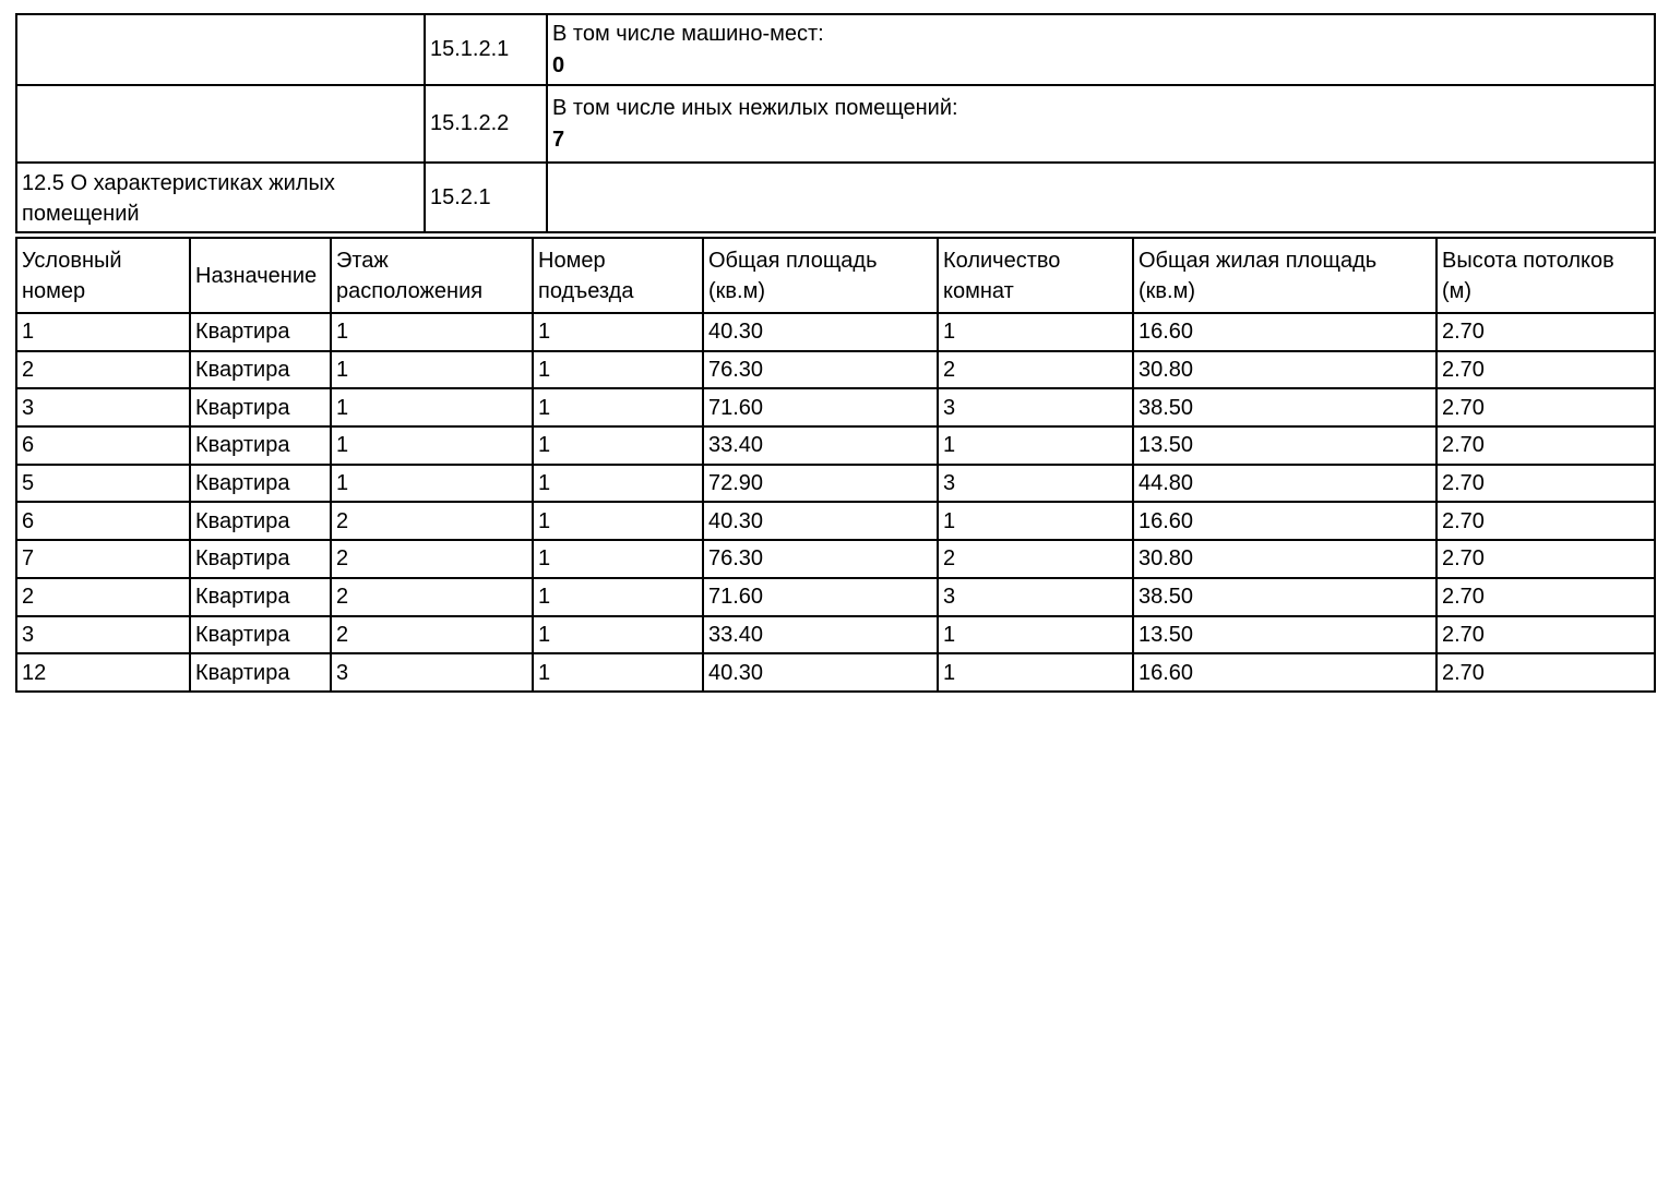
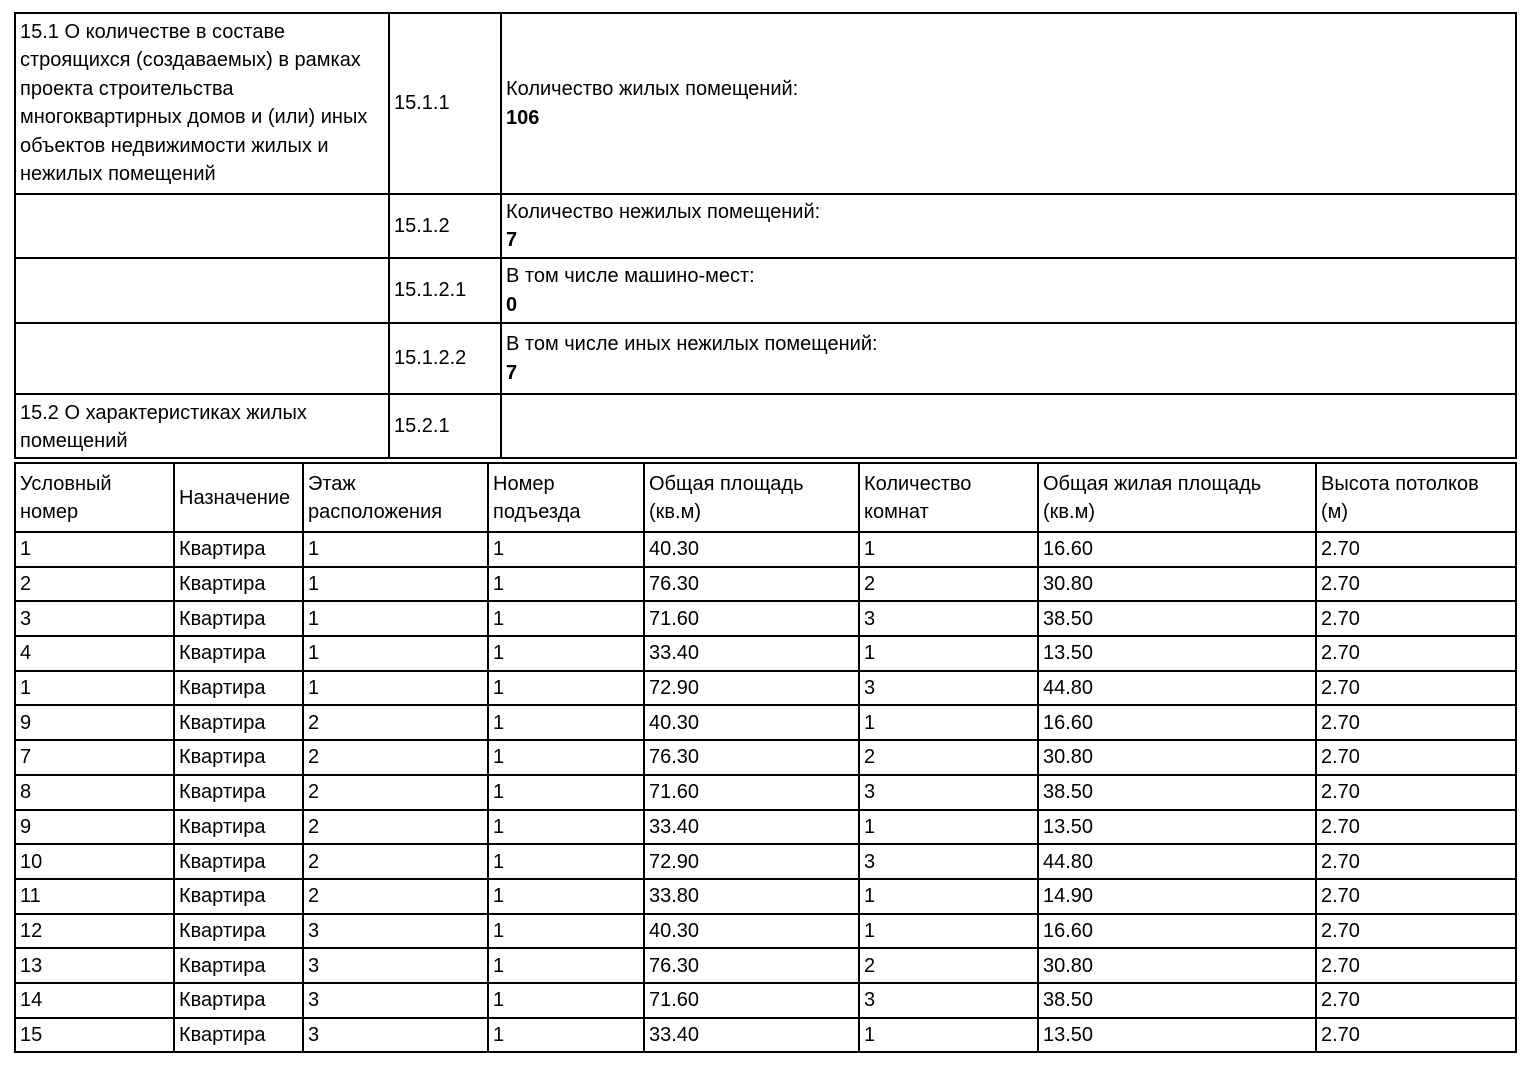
+ 15.1 О количестве в составе строящихся (создаваемых) в рамках проекта строительства многоквартирных домов и (или) иных объектов недвижимости жилых и нежилых помещений	15.1.1	Количество жилых помещений: 106
+ 	15.1.2	Количество нежилых помещений: 7
  	15.1.2.1	В том числе машино-мест: 0
  	15.1.2.2	В том числе иных нежилых помещений: 7
- 12.5 О характеристиках жилых помещений	15.2.1
+ 15.2 О характеристиках жилых помещений	15.2.1
  Условный номер	Назначение	Этаж расположения	Номер подъезда	Общая площадь (кв.м)	Количество комнат	Общая жилая площадь (кв.м)	Высота потолков (м)
  1	Квартира	1	1	40.30	1	16.60	2.70
  2	Квартира	1	1	76.30	2	30.80	2.70
  3	Квартира	1	1	71.60	3	38.50	2.70
- 6	Квартира	1	1	33.40	1	13.50	2.70
+ 4	Квартира	1	1	33.40	1	13.50	2.70
- 5	Квартира	1	1	72.90	3	44.80	2.70
+ 1	Квартира	1	1	72.90	3	44.80	2.70
- 6	Квартира	2	1	40.30	1	16.60	2.70
+ 9	Квартира	2	1	40.30	1	16.60	2.70
  7	Квартира	2	1	76.30	2	30.80	2.70
- 2	Квартира	2	1	71.60	3	38.50	2.70
+ 8	Квартира	2	1	71.60	3	38.50	2.70
- 3	Квартира	2	1	33.40	1	13.50	2.70
+ 9	Квартира	2	1	33.40	1	13.50	2.70
+ 10	Квартира	2	1	72.90	3	44.80	2.70
+ 11	Квартира	2	1	33.80	1	14.90	2.70
  12	Квартира	3	1	40.30	1	16.60	2.70
+ 13	Квартира	3	1	76.30	2	30.80	2.70
+ 14	Квартира	3	1	71.60	3	38.50	2.70
+ 15	Квартира	3	1	33.40	1	13.50	2.70
